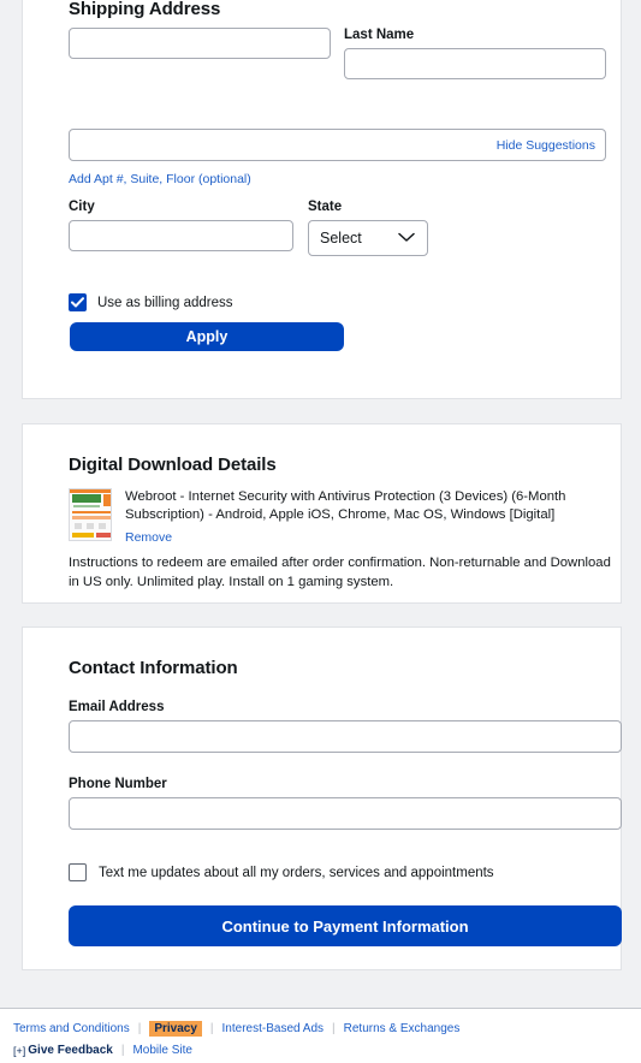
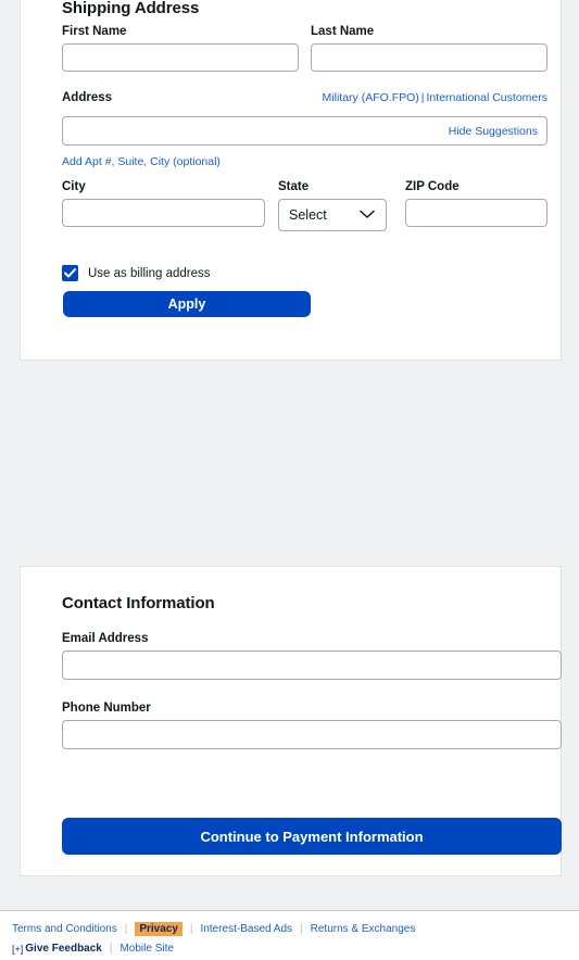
  Shipping Address
+ First Name
  Last Name
+ Address
+ Military (AFO.FPO) | International Customers
  Hide Suggestions
- Add Apt #, Suite, Floor (optional)
+ Add Apt #, Suite, City (optional)
  City
  State
  Select
+ ZIP Code
  Use as billing address
  Apply
- Digital Download Details
- Webroot - Internet Security with Antivirus Protection (3 Devices) (6-Month Subscription) - Android, Apple iOS, Chrome, Mac OS, Windows [Digital]
- Remove
- Instructions to redeem are emailed after order confirmation. Non-returnable and Download in US only. Unlimited play. Install on 1 gaming system.
  Contact Information
  Email Address
  Phone Number
- Text me updates about all my orders, services and appointments
  Continue to Payment Information
  Terms and Conditions
  |
  Privacy
  |
  Interest-Based Ads
  |
  Returns & Exchanges
  [+]
  Give Feedback
  |
  Mobile Site
